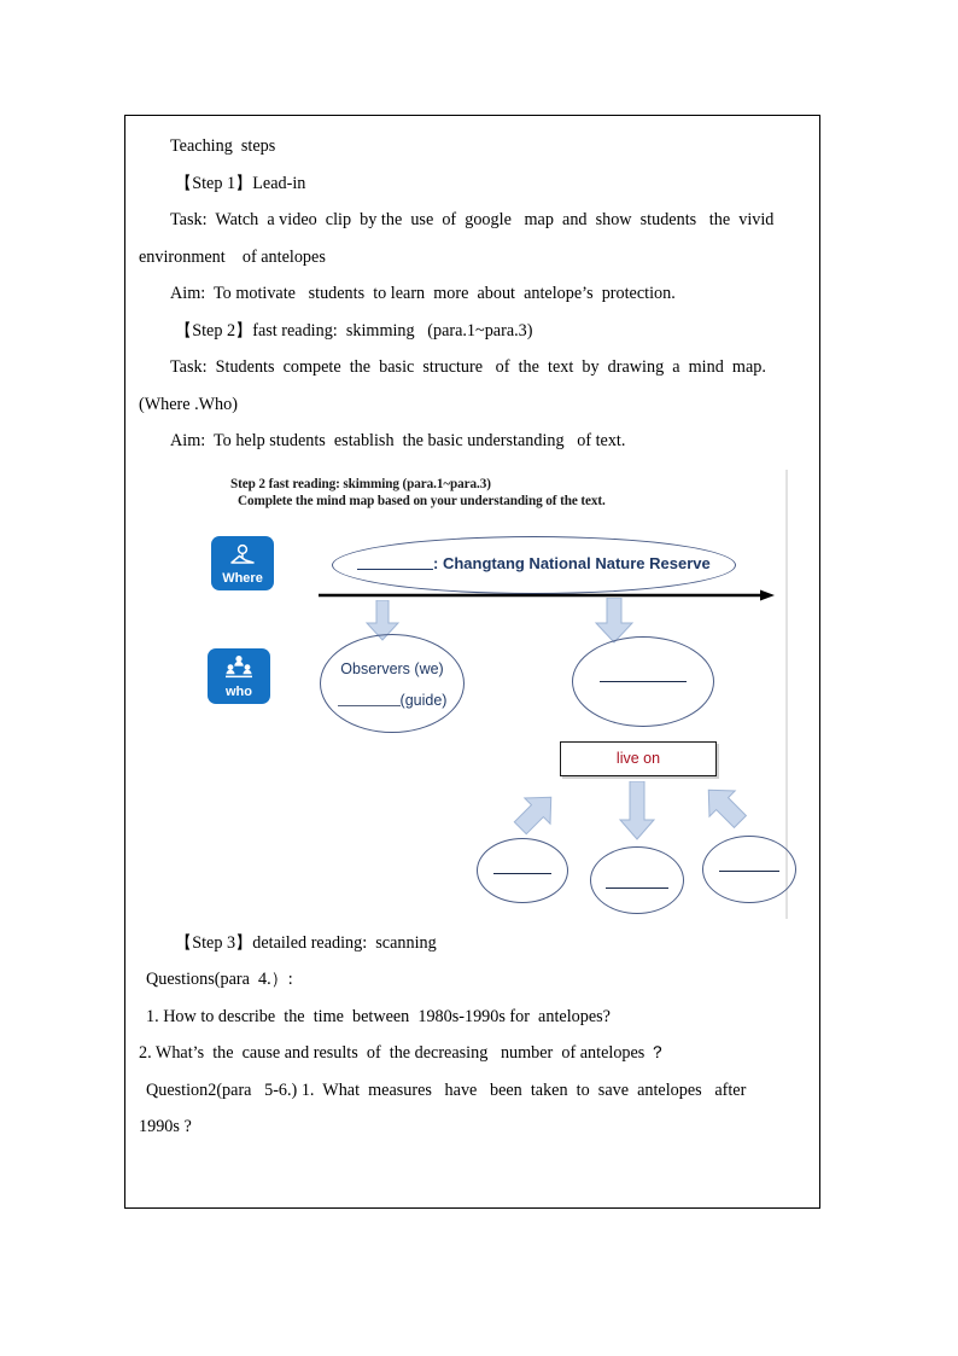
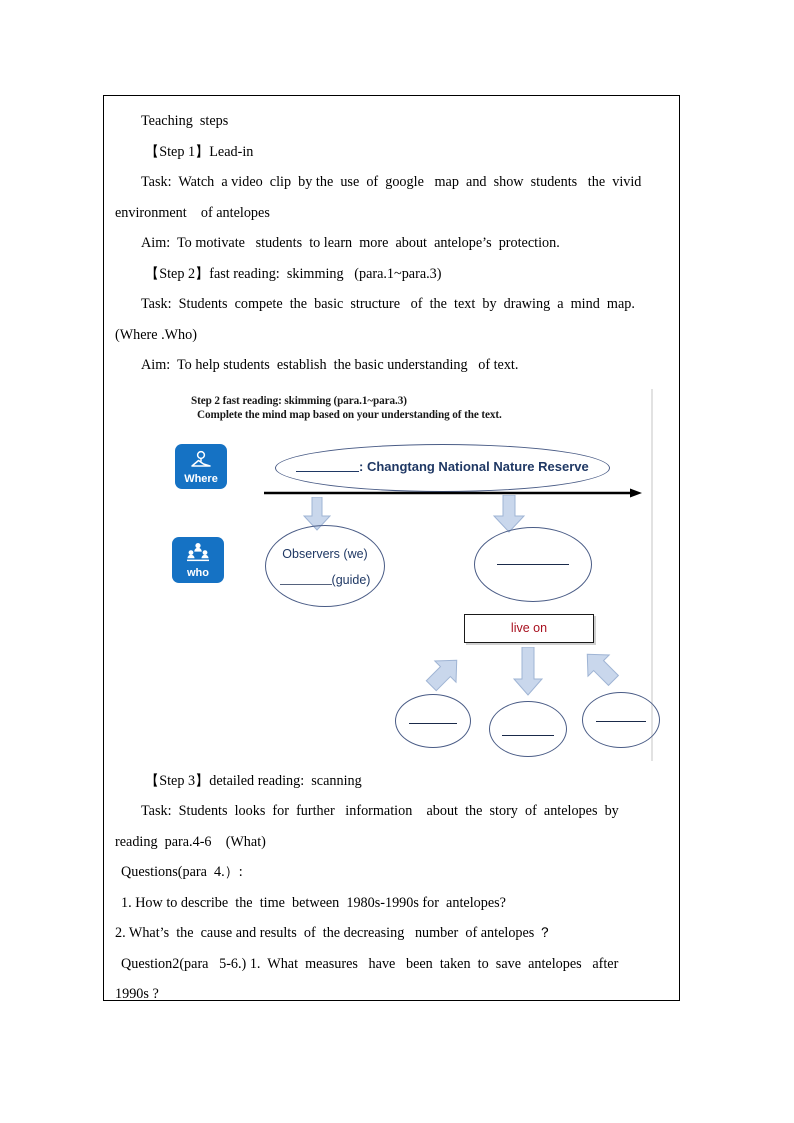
  Teaching steps
  【Step 1】Lead-in
  Task: Watch a video clip by the use of google map and show students the vivid
  environment of antelopes
  Aim: To motivate students to learn more about antelope’s protection.
  【Step 2】fast reading: skimming (para.1~para.3)
  Task: Students compete the basic structure of the text by drawing a mind map.
  (Where .Who)
  Aim: To help students establish the basic understanding of text.
  Step 2 fast reading: skimming (para.1~para.3)
  Complete the mind map based on your understanding of the text.
  Where
  who
  : Changtang National Nature Reserve
  Observers (we)
  (guide)
  live on
  【Step 3】detailed reading: scanning
+ Task: Students looks for further information about the story of antelopes by
+ reading para.4-6 (What)
  Questions(para 4.）:
  1. How to describe the time between 1980s-1990s for antelopes?
  2. What’s the cause and results of the decreasing number of antelopes ？
  Question2(para 5-6.) 1. What measures have been taken to save antelopes after
  1990s ?
